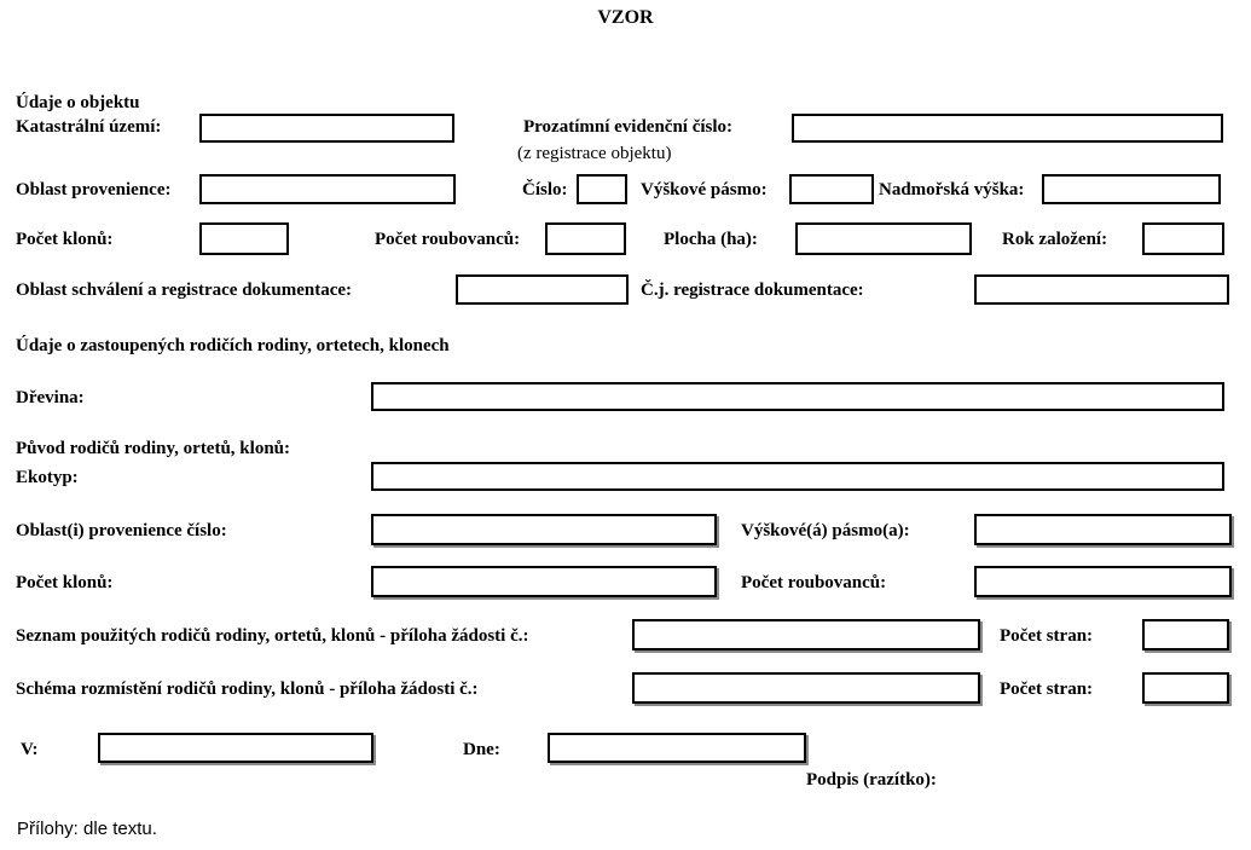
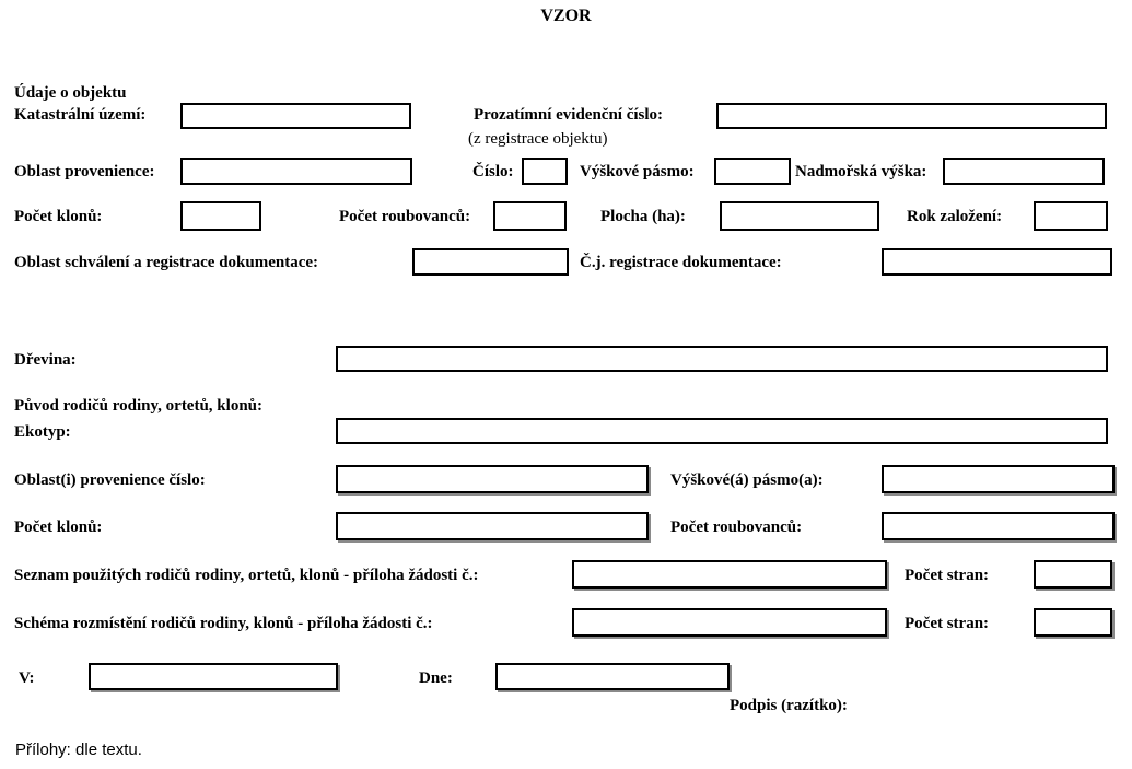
  VZOR
  Údaje o objektu
  Katastrální území:
  Prozatímní evidenční číslo:
  (z registrace objektu)
  Oblast provenience:
  Číslo:
  Výškové pásmo:
  Nadmořská výška:
  Počet klonů:
  Počet roubovanců:
  Plocha (ha):
  Rok založení:
  Oblast schválení a registrace dokumentace:
  Č.j. registrace dokumentace:
- Údaje o zastoupených rodičích rodiny, ortetech, klonech
  Dřevina:
  Původ rodičů rodiny, ortetů, klonů:
  Ekotyp:
  Oblast(i) provenience číslo:
  Výškové(á) pásmo(a):
  Počet klonů:
  Počet roubovanců:
  Seznam použitých rodičů rodiny, ortetů, klonů - příloha žádosti č.:
  Počet stran:
  Schéma rozmístění rodičů rodiny, klonů - příloha žádosti č.:
  Počet stran:
  V:
  Dne:
  Podpis (razítko):
  Přílohy: dle textu.
